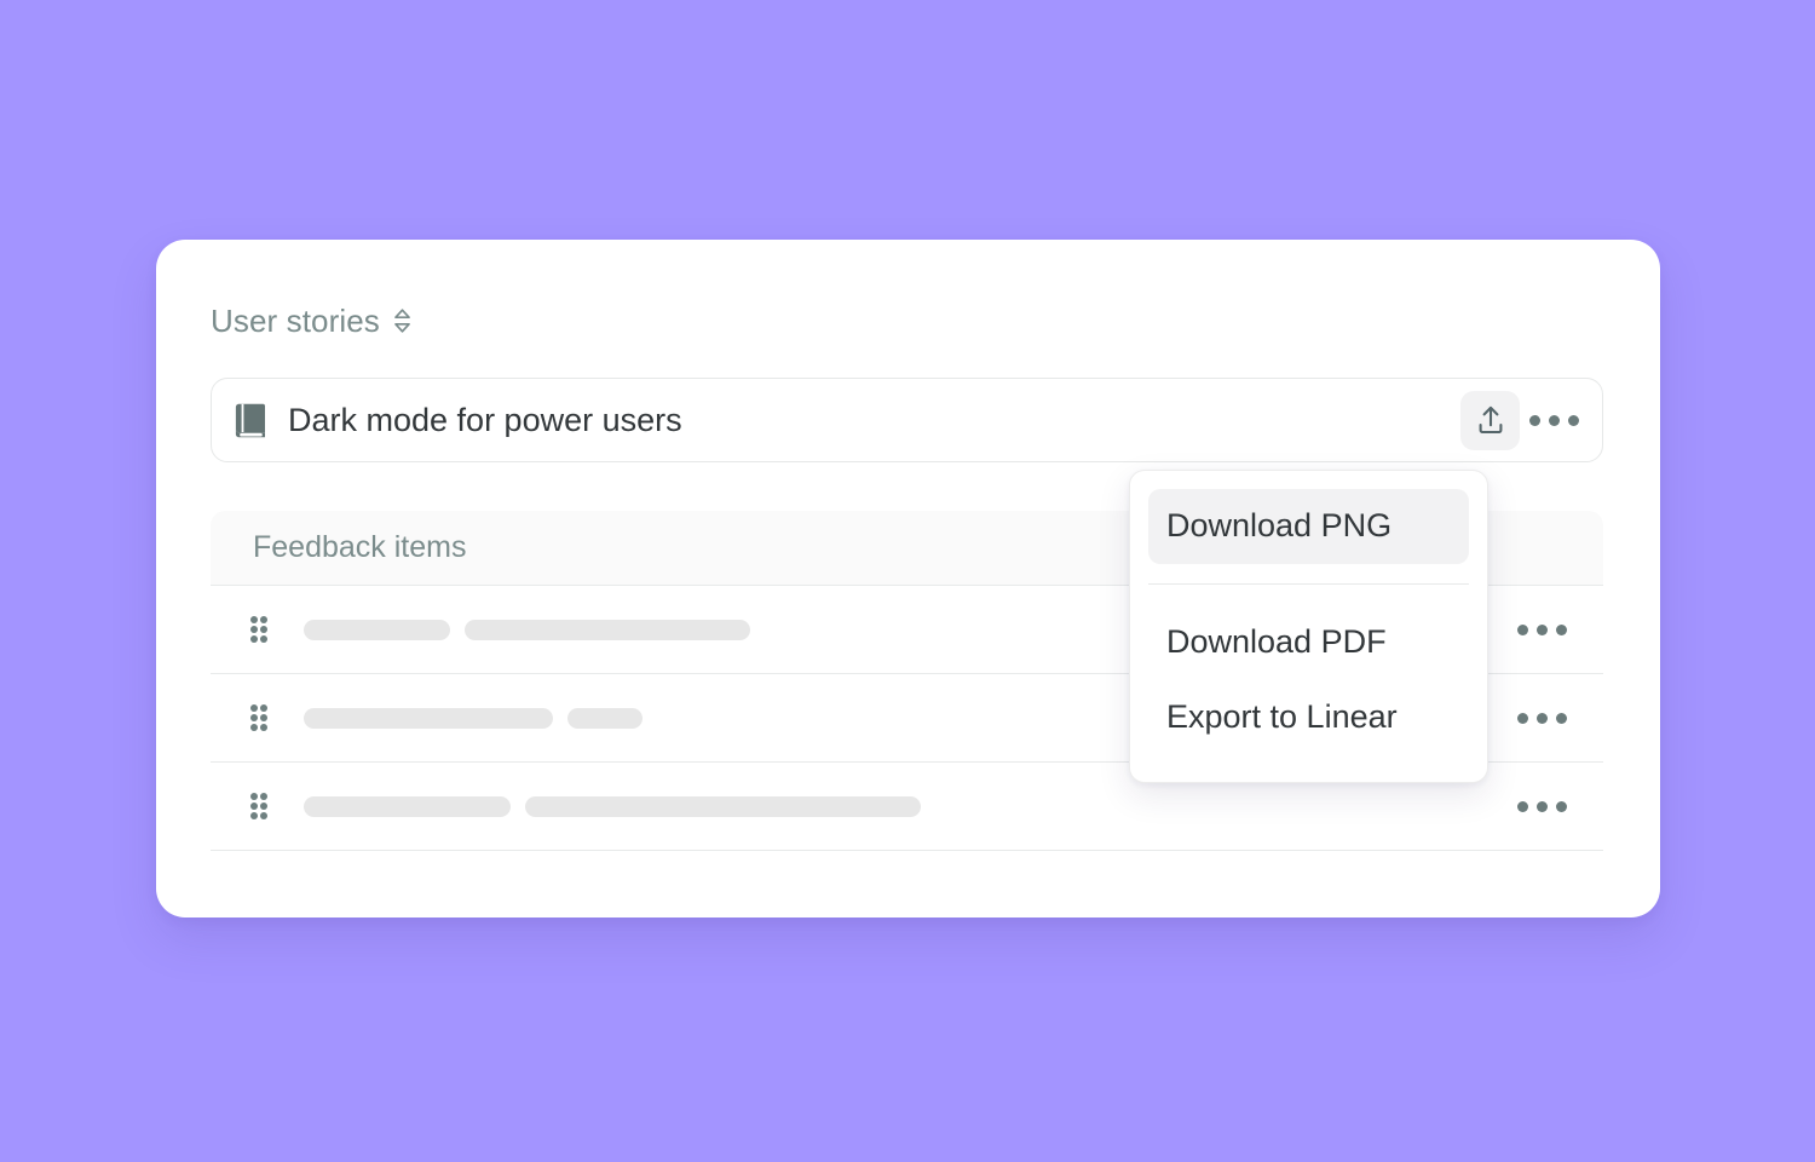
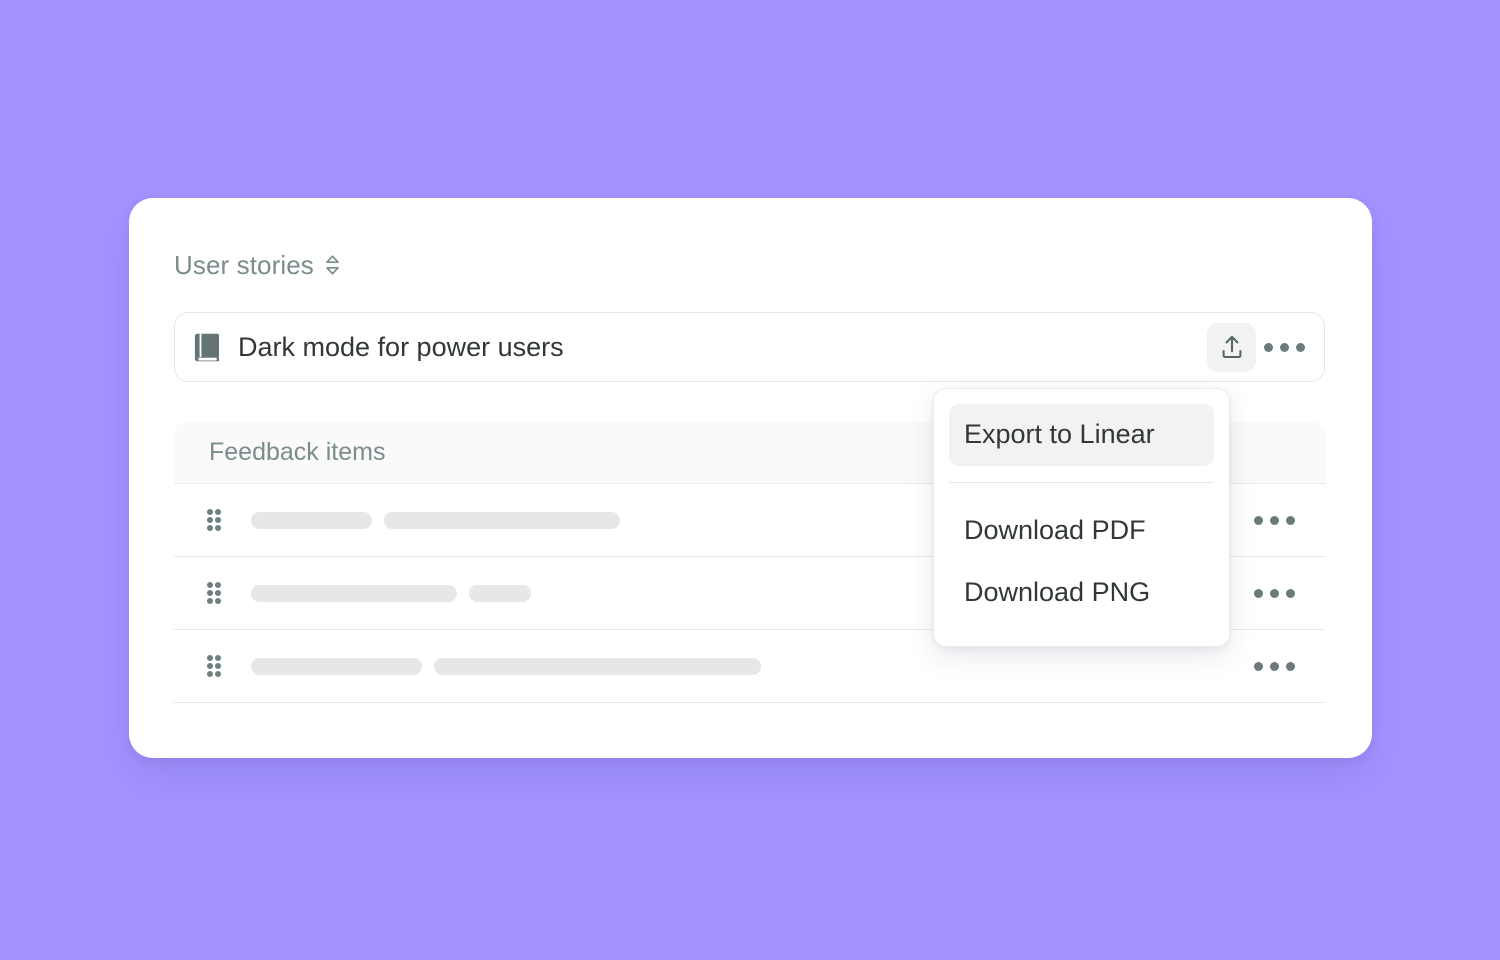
  User stories
  Dark mode for power users
  Feedback items
- Download PNG
+ Export to Linear
  Download PDF
- Export to Linear
+ Download PNG
